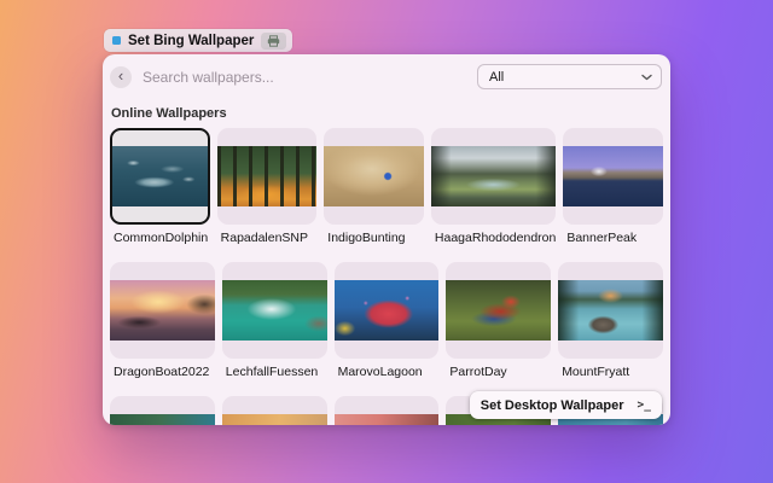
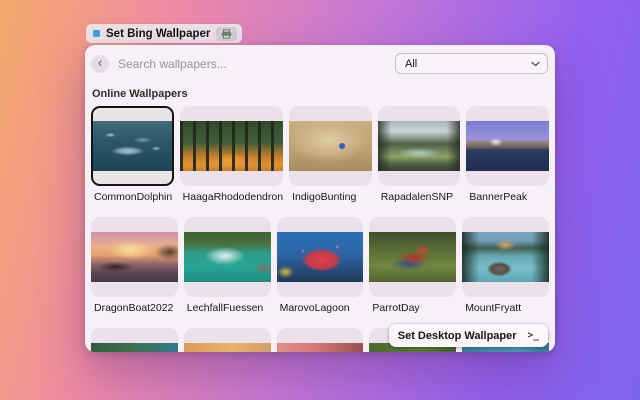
  Set Bing Wallpaper
  ‹
  Search wallpapers...
  All
  Online Wallpapers
  CommonDolphin
- RapadalenSNP
+ HaagaRhododendron
  IndigoBunting
- HaagaRhododendron
+ RapadalenSNP
  BannerPeak
  DragonBoat2022
  LechfallFuessen
  MarovoLagoon
  ParrotDay
  MountFryatt
  Set Desktop Wallpaper
  >_
